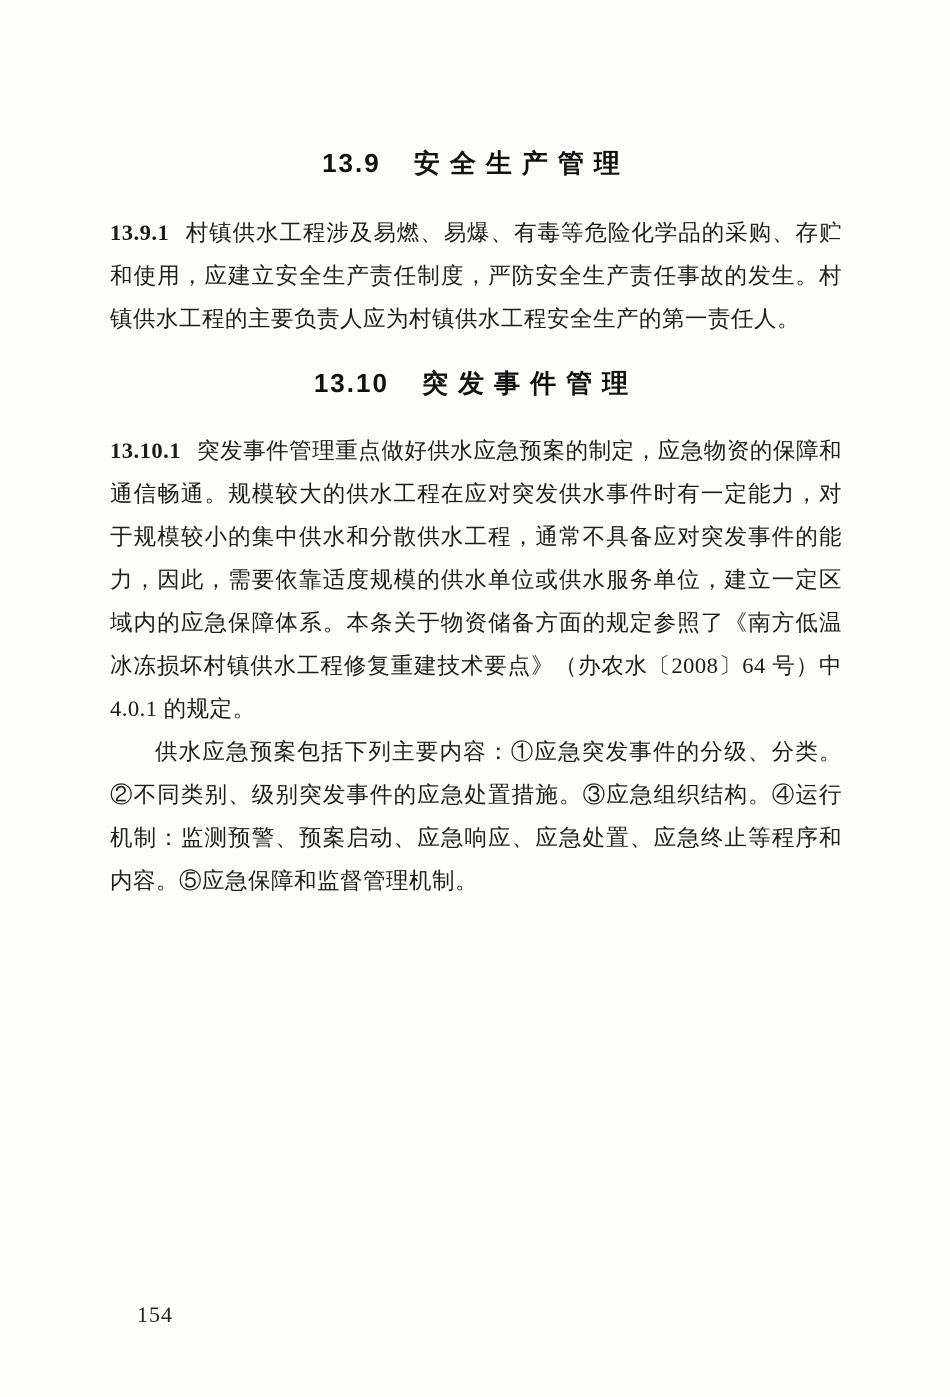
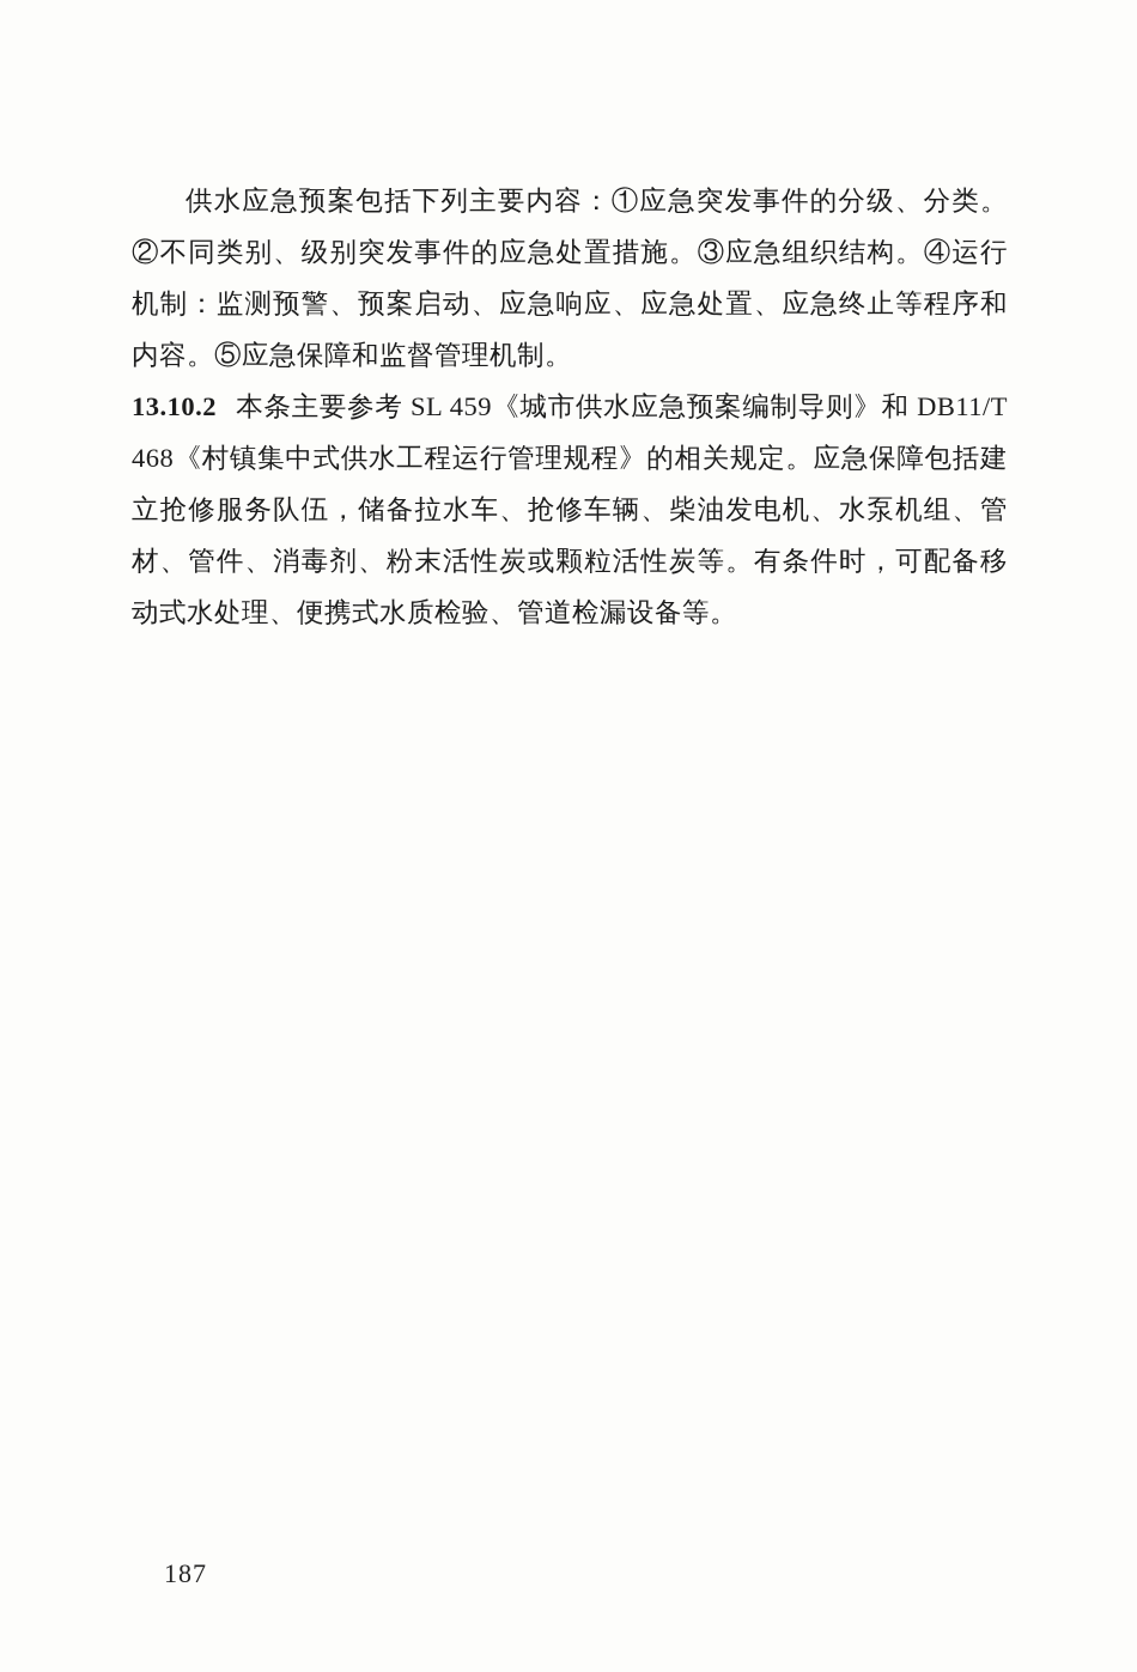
- 13.9 安全生产管理
- 13.9.1 村镇供水工程涉及易燃、易爆、有毒等危险化学品的采购、存贮和使用，应建立安全生产责任制度，严防安全生产责任事故的发生。村镇供水工程的主要负责人应为村镇供水工程安全生产的第一责任人。
- 13.10 突发事件管理
- 13.10.1 突发事件管理重点做好供水应急预案的制定，应急物资的保障和通信畅通。规模较大的供水工程在应对突发供水事件时有一定能力，对于规模较小的集中供水和分散供水工程，通常不具备应对突发事件的能力，因此，需要依靠适度规模的供水单位或供水服务单位，建立一定区域内的应急保障体系。本条关于物资储备方面的规定参照了《南方低温冰冻损坏村镇供水工程修复重建技术要点》（办农水〔2008〕64 号）中 4.0.1 的规定。
  供水应急预案包括下列主要内容：①应急突发事件的分级、分类。②不同类别、级别突发事件的应急处置措施。③应急组织结构。④运行机制：监测预警、预案启动、应急响应、应急处置、应急终止等程序和内容。⑤应急保障和监督管理机制。
+ 13.10.2 本条主要参考 SL 459《城市供水应急预案编制导则》和 DB11/T 468《村镇集中式供水工程运行管理规程》的相关规定。应急保障包括建立抢修服务队伍，储备拉水车、抢修车辆、柴油发电机、水泵机组、管材、管件、消毒剂、粉末活性炭或颗粒活性炭等。有条件时，可配备移动式水处理、便携式水质检验、管道检漏设备等。
- 154
+ 187
